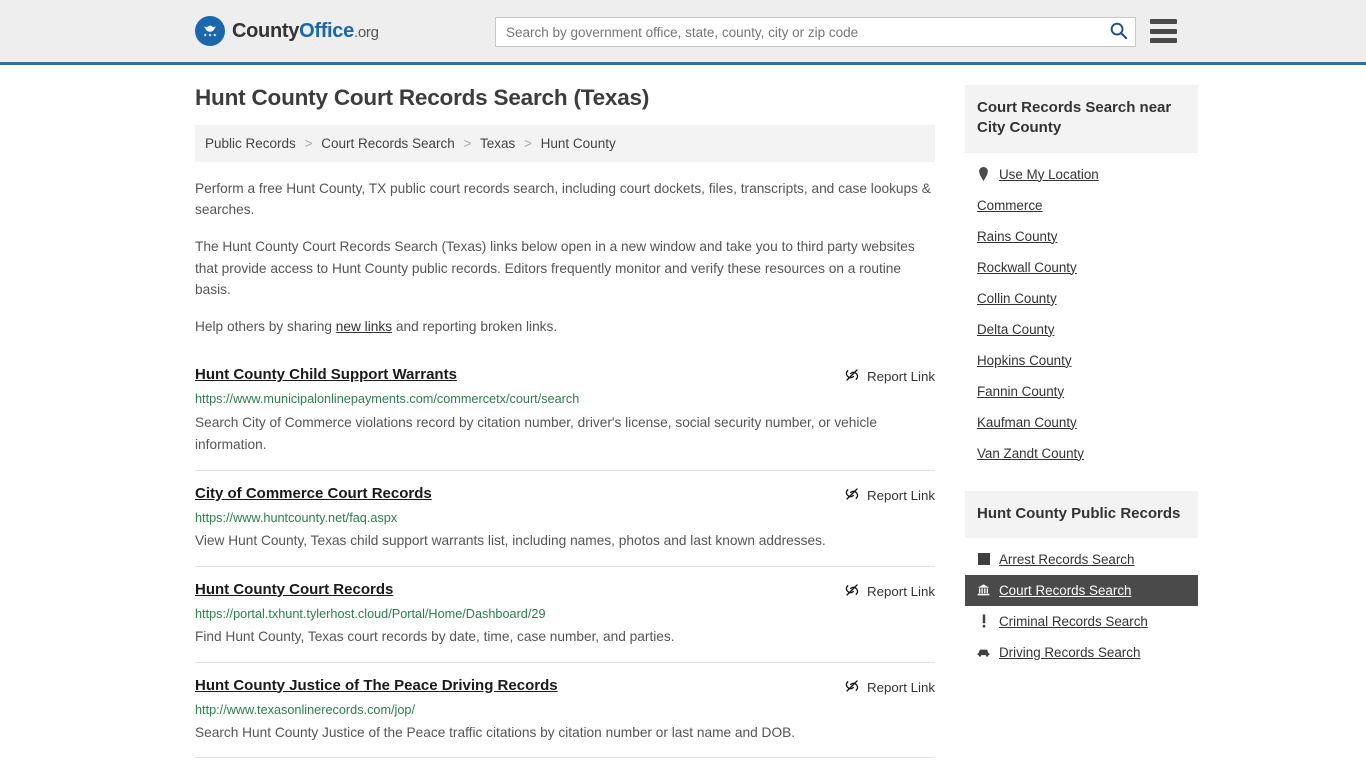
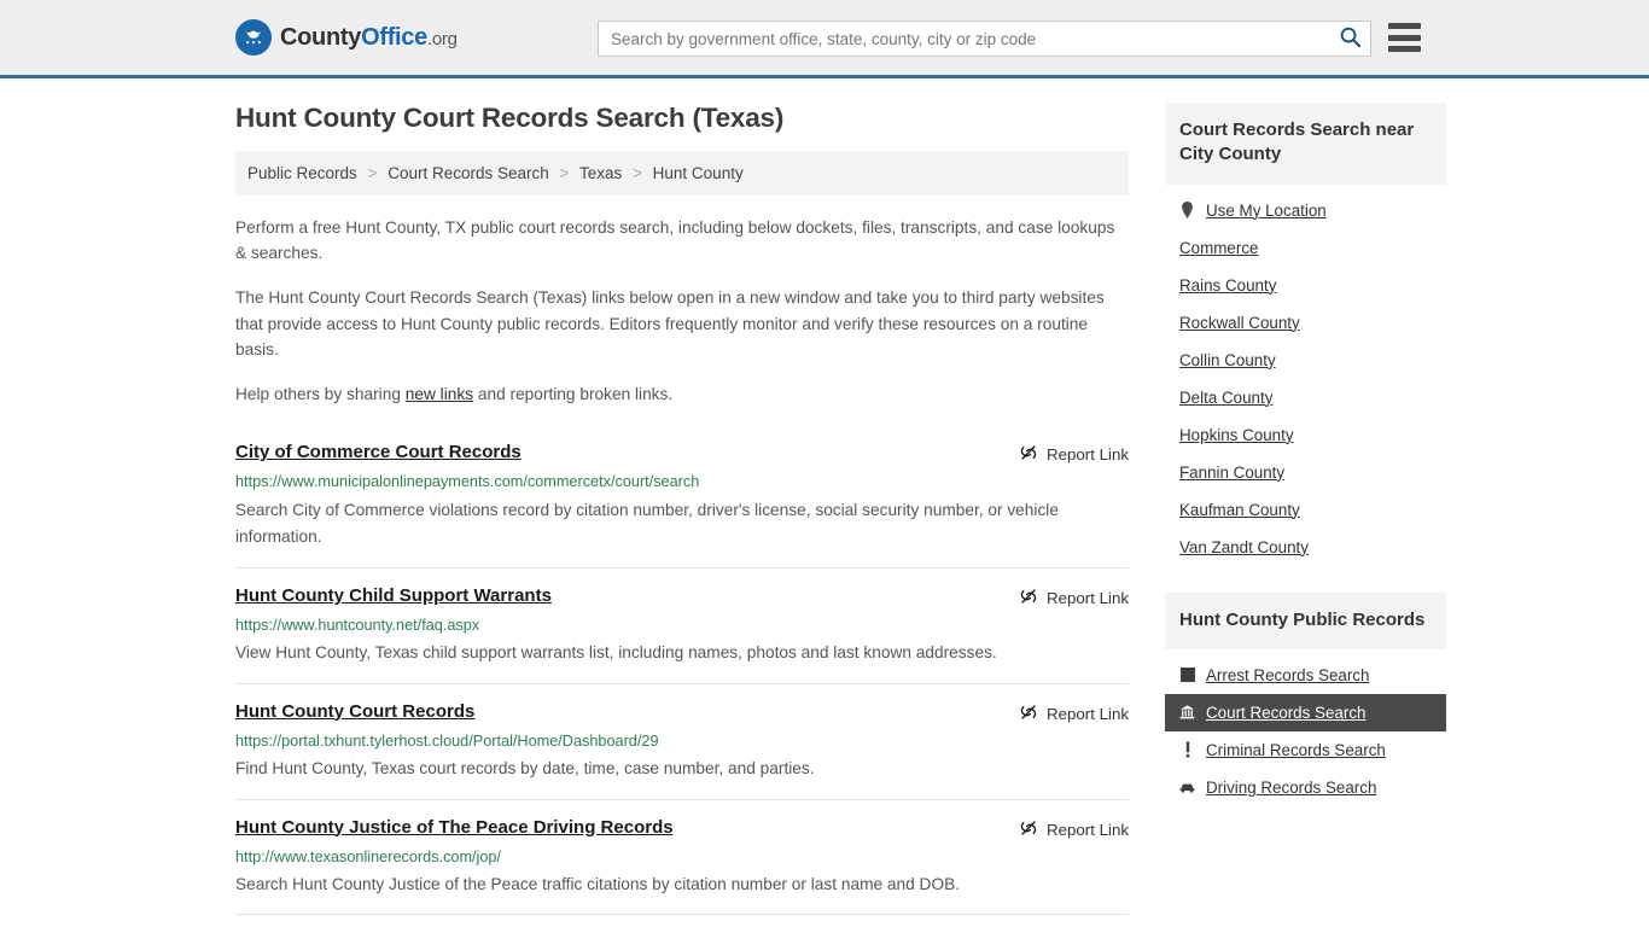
  CountyOffice.org
  Search by government office, state, county, city or zip code
  Hunt County Court Records Search (Texas)
  Public Records > Court Records Search > Texas > Hunt County
- Perform a free Hunt County, TX public court records search, including court dockets, files, transcripts, and case lookups & searches.
+ Perform a free Hunt County, TX public court records search, including below dockets, files, transcripts, and case lookups & searches.
  The Hunt County Court Records Search (Texas) links below open in a new window and take you to third party websites that provide access to Hunt County public records. Editors frequently monitor and verify these resources on a routine basis.
  Help others by sharing new links and reporting broken links.
- Hunt County Child Support Warrants
+ City of Commerce Court Records
  Report Link
  https://www.municipalonlinepayments.com/commercetx/court/search
  Search City of Commerce violations record by citation number, driver's license, social security number, or vehicle information.
- City of Commerce Court Records
+ Hunt County Child Support Warrants
  Report Link
  https://www.huntcounty.net/faq.aspx
  View Hunt County, Texas child support warrants list, including names, photos and last known addresses.
  Hunt County Court Records
  Report Link
  https://portal.txhunt.tylerhost.cloud/Portal/Home/Dashboard/29
  Find Hunt County, Texas court records by date, time, case number, and parties.
  Hunt County Justice of The Peace Driving Records
  Report Link
  http://www.texasonlinerecords.com/jop/
  Search Hunt County Justice of the Peace traffic citations by citation number or last name and DOB.
  Court Records Search near City County
  Use My Location
  Commerce
  Rains County
  Rockwall County
  Collin County
  Delta County
  Hopkins County
  Fannin County
  Kaufman County
  Van Zandt County
  Hunt County Public Records
  Arrest Records Search
  Court Records Search
  Criminal Records Search
  Driving Records Search
